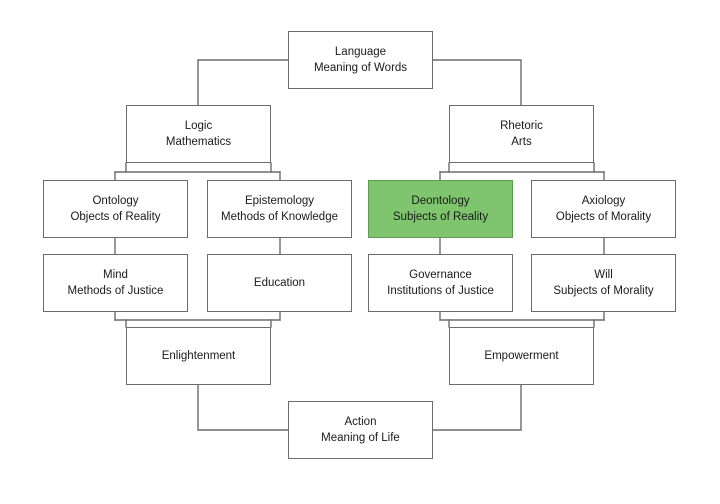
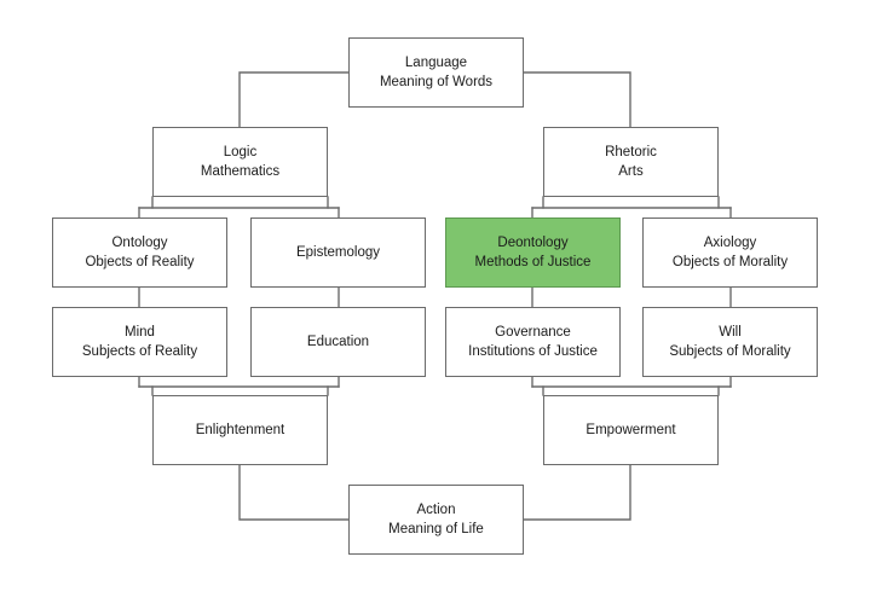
  Language
  Meaning of Words
  Logic
  Mathematics
  Rhetoric
  Arts
  Ontology
  Objects of Reality
  Epistemology
- Methods of Knowledge
  Deontology
- Subjects of Reality
+ Methods of Justice
  Axiology
  Objects of Morality
  Mind
- Methods of Justice
+ Subjects of Reality
  Education
  Governance
  Institutions of Justice
  Will
  Subjects of Morality
  Enlightenment
  Empowerment
  Action
  Meaning of Life
